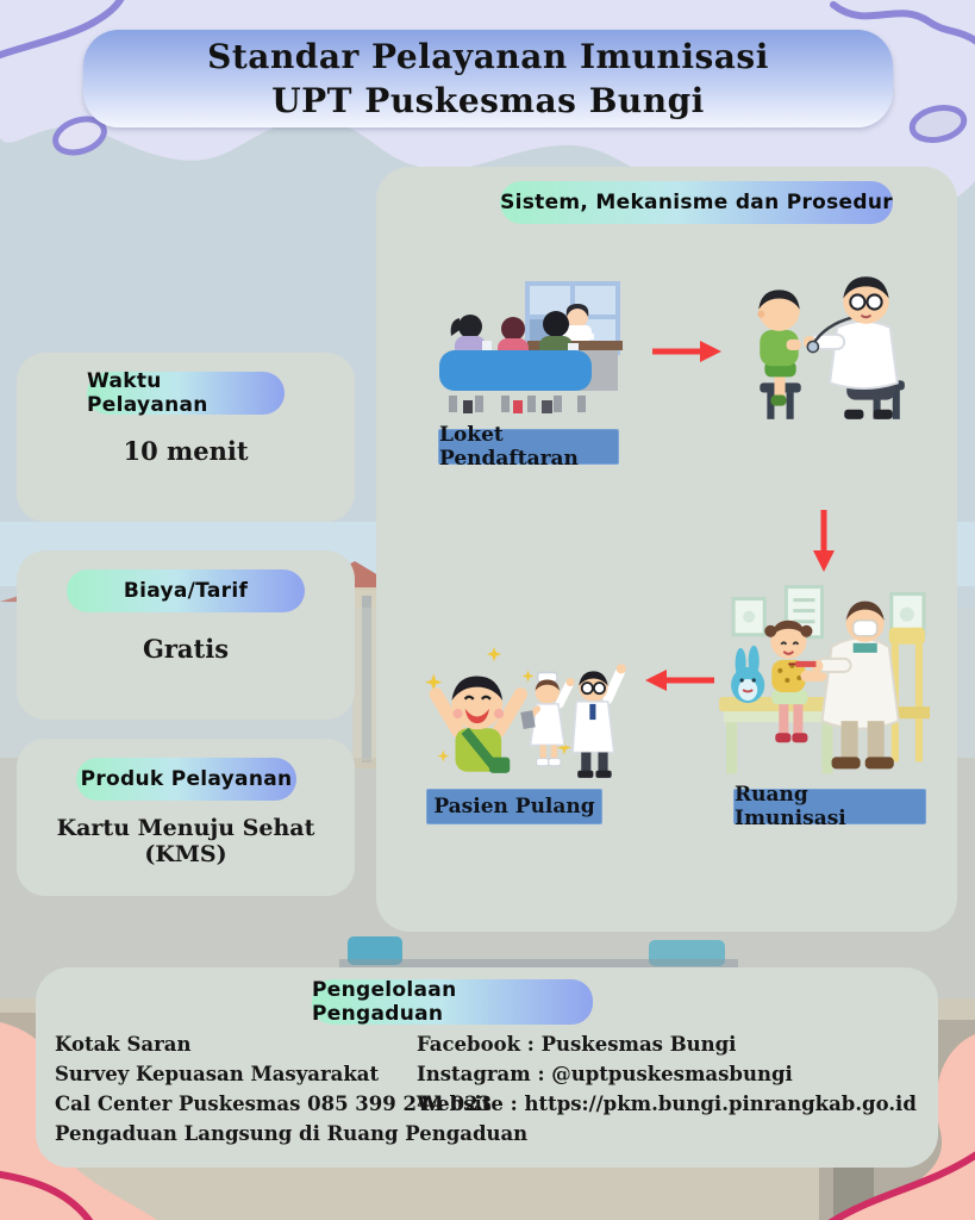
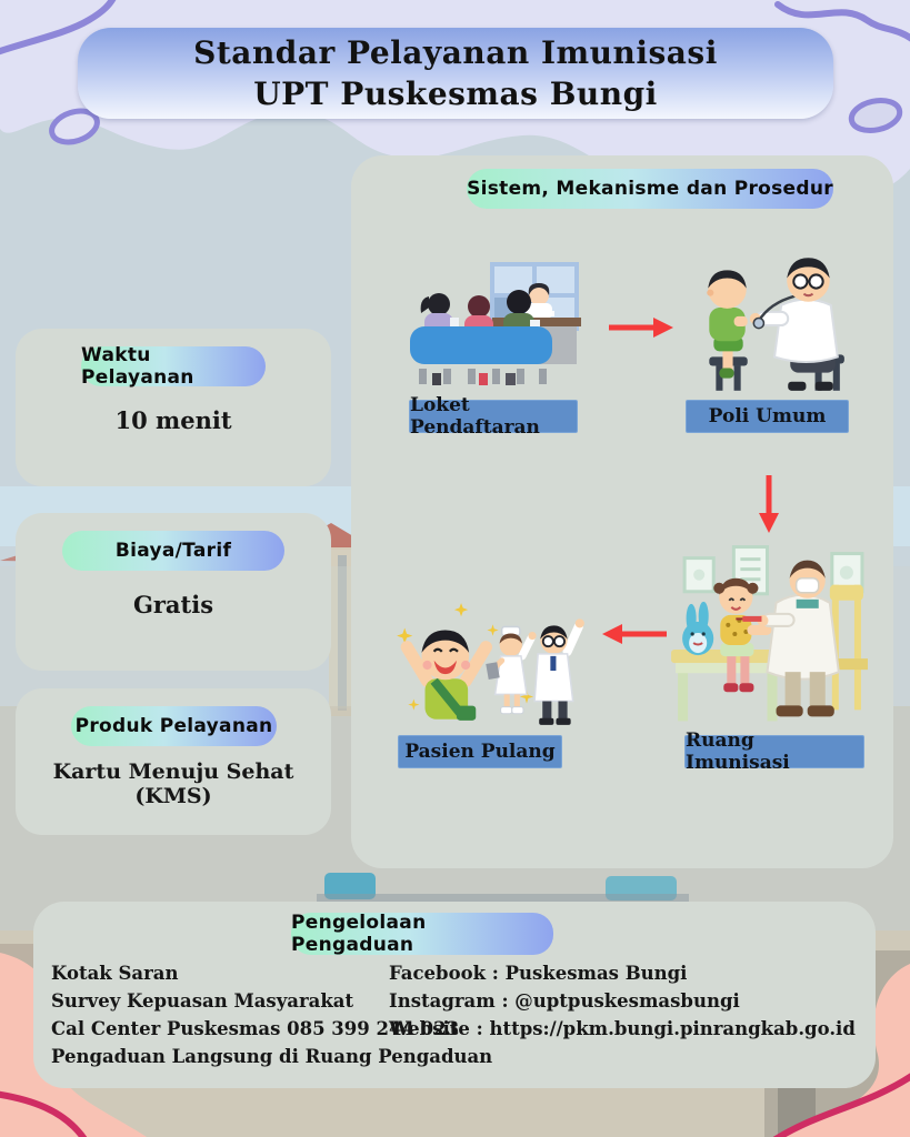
  Standar Pelayanan Imunisasi
  UPT Puskesmas Bungi
  Waktu Pelayanan
  10 menit
  Biaya/Tarif
  Gratis
  Produk Pelayanan
  Kartu Menuju Sehat (KMS)
  Sistem, Mekanisme dan Prosedur
  Loket Pendaftaran
+ Poli Umum
  Ruang Imunisasi
  Pasien Pulang
  Pengelolaan Pengaduan
  Kotak Saran
  Survey Kepuasan Masyarakat
  Cal Center Puskesmas 085 399 244 023
  Pengaduan Langsung di Ruang Pengaduan
  Facebook : Puskesmas Bungi
  Instagram : @uptpuskesmasbungi
  Website : https://pkm.bungi.pinrangkab.go.id
